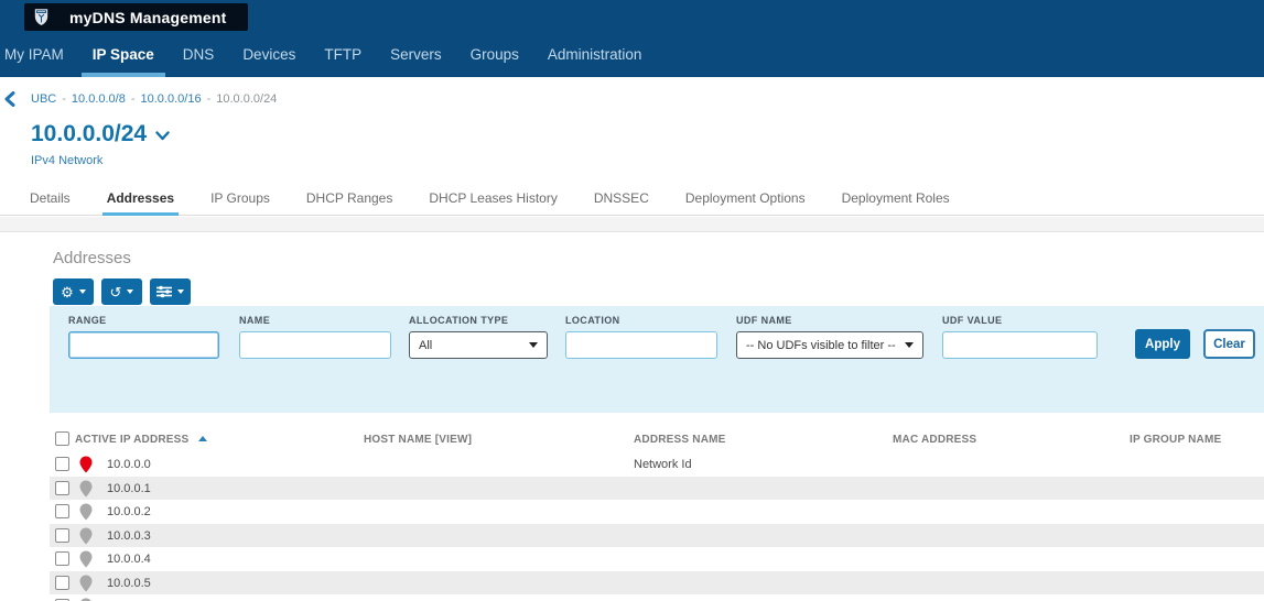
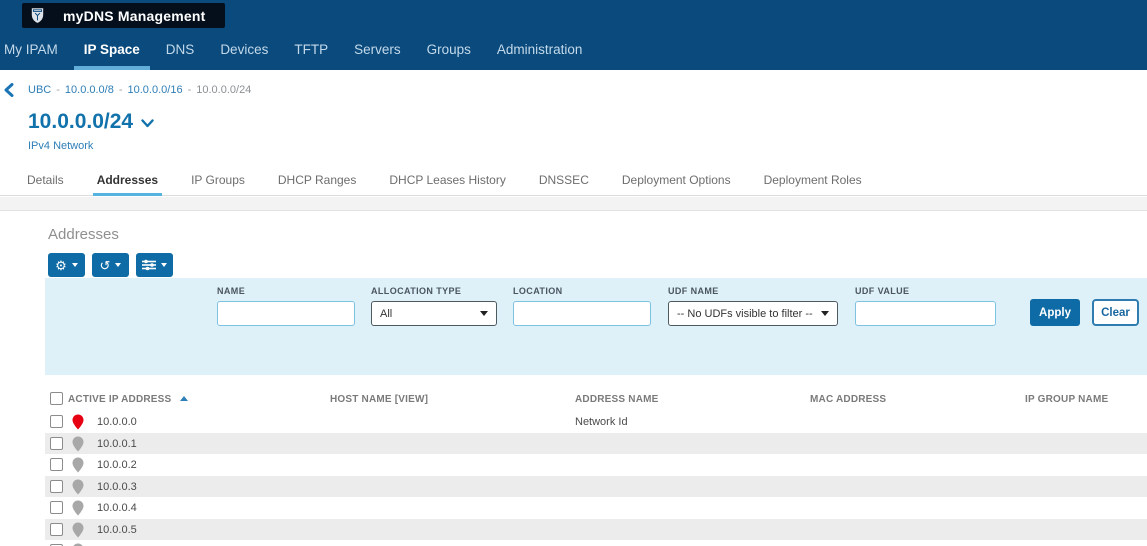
  myDNS Management
  My IPAM
  IP Space
  DNS
  Devices
  TFTP
  Servers
  Groups
  Administration
  UBC
  -
  10.0.0.0/8
  -
  10.0.0.0/16
  -
  10.0.0.0/24
  10.0.0.0/24
  IPv4 Network
  Details
  Addresses
  IP Groups
  DHCP Ranges
  DHCP Leases History
  DNSSEC
  Deployment Options
  Deployment Roles
  Addresses
  ⚙
  ↺
- RANGE
  NAME
  ALLOCATION TYPE
  All
  LOCATION
  UDF NAME
  -- No UDFs visible to filter --
  UDF VALUE
  Apply
  Clear
  ACTIVE IP ADDRESS
  HOST NAME [VIEW]
  ADDRESS NAME
  MAC ADDRESS
  IP GROUP NAME
  10.0.0.0
  Network Id
  10.0.0.1
  10.0.0.2
  10.0.0.3
  10.0.0.4
  10.0.0.5
